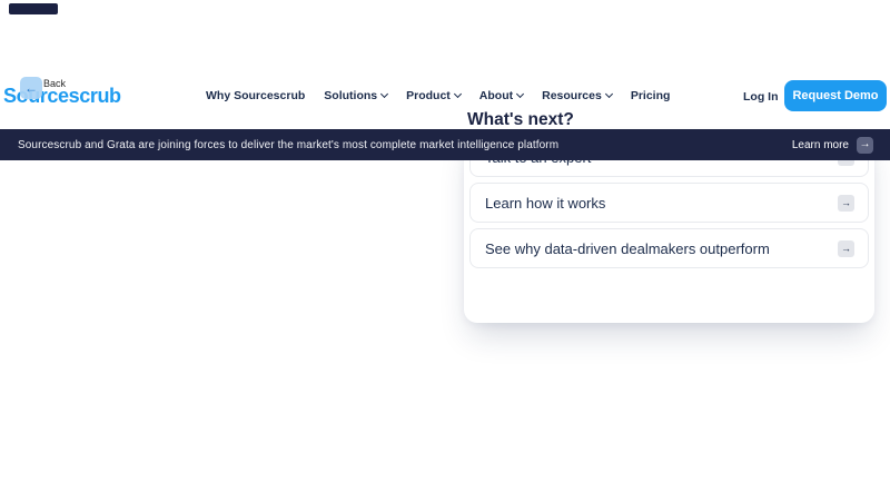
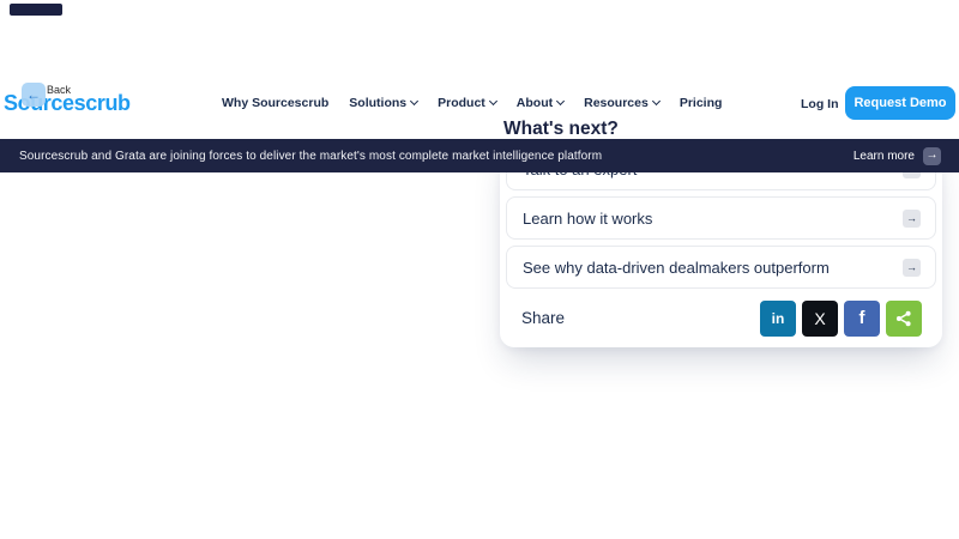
  Srcescrub
  ←
  Back
  Why Sourcescrub
  Solutions
  Product
  About
  Resources
  Pricing
  Log In
  Request Demo
  What's next?
  Learn how it works
  →
  See why data-driven dealmakers outperform
  →
+ Share
+ in
+ X
+ f
  Sourcescrub and Grata are joining forces to deliver the market's most complete market intelligence platform
  Learn more
  →
